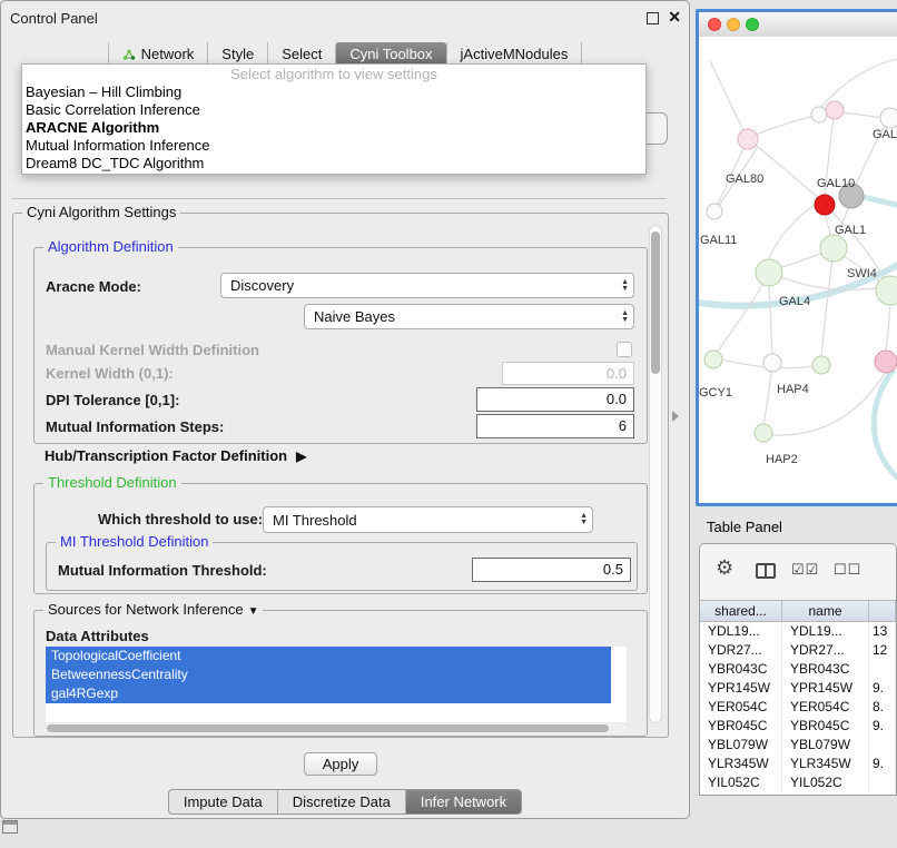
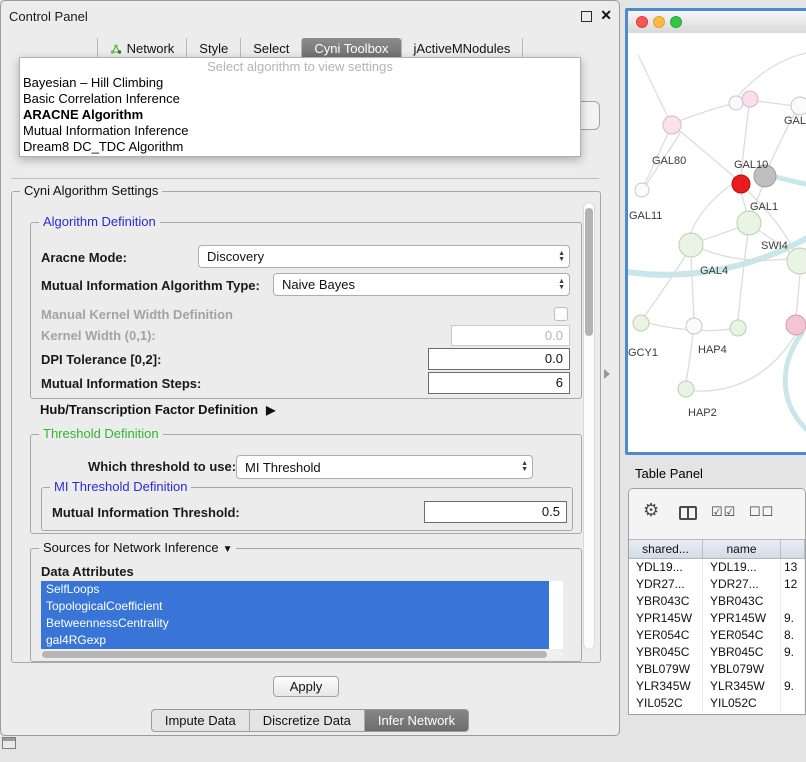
  Control Panel
  ✕
  Network
  Style
  Select
  Cyni Toolbox
  jActiveMNodules
  Select algorithm to view settings
  Bayesian – Hill Climbing
  Basic Correlation Inference
  ARACNE Algorithm
  Mutual Information Inference
  Dream8 DC_TDC Algorithm
  Cyni Algorithm Settings
  Algorithm Definition
  Aracne Mode:
  Discovery
+ Mutual Information Algorithm Type:
  Naive Bayes
  Manual Kernel Width Definition
  Kernel Width (0,1):
  0.0
- DPI Tolerance [0,1]:
+ DPI Tolerance [0,2]:
  0.0
  Mutual Information Steps:
  6
  Hub/Transcription Factor Definition
  ▶
  Threshold Definition
  Which threshold to use:
  MI Threshold
  MI Threshold Definition
  Mutual Information Threshold:
  0.5
  Sources for Network Inference ▼
  Data Attributes
+ SelfLoops
  TopologicalCoefficient
  BetweennessCentrality
  gal4RGexp
  Apply
  Impute Data
  Discretize Data
  Infer Network
  GAL80
  GAL10
  GAL11
  GAL1
  SWI4
  GAL4
  GCY1
  HAP4
  HAP2
  GAL
  Table Panel
  ⚙
  ☑☑
  ☐☐
  shared...
  name
  YDL19...
  YDL19...
  13
  YDR27...
  YDR27...
  12
  YBR043C
  YBR043C
  YPR145W
  YPR145W
  9.
  YER054C
  YER054C
  8.
  YBR045C
  YBR045C
  9.
  YBL079W
  YBL079W
  YLR345W
  YLR345W
  9.
  YIL052C
  YIL052C
